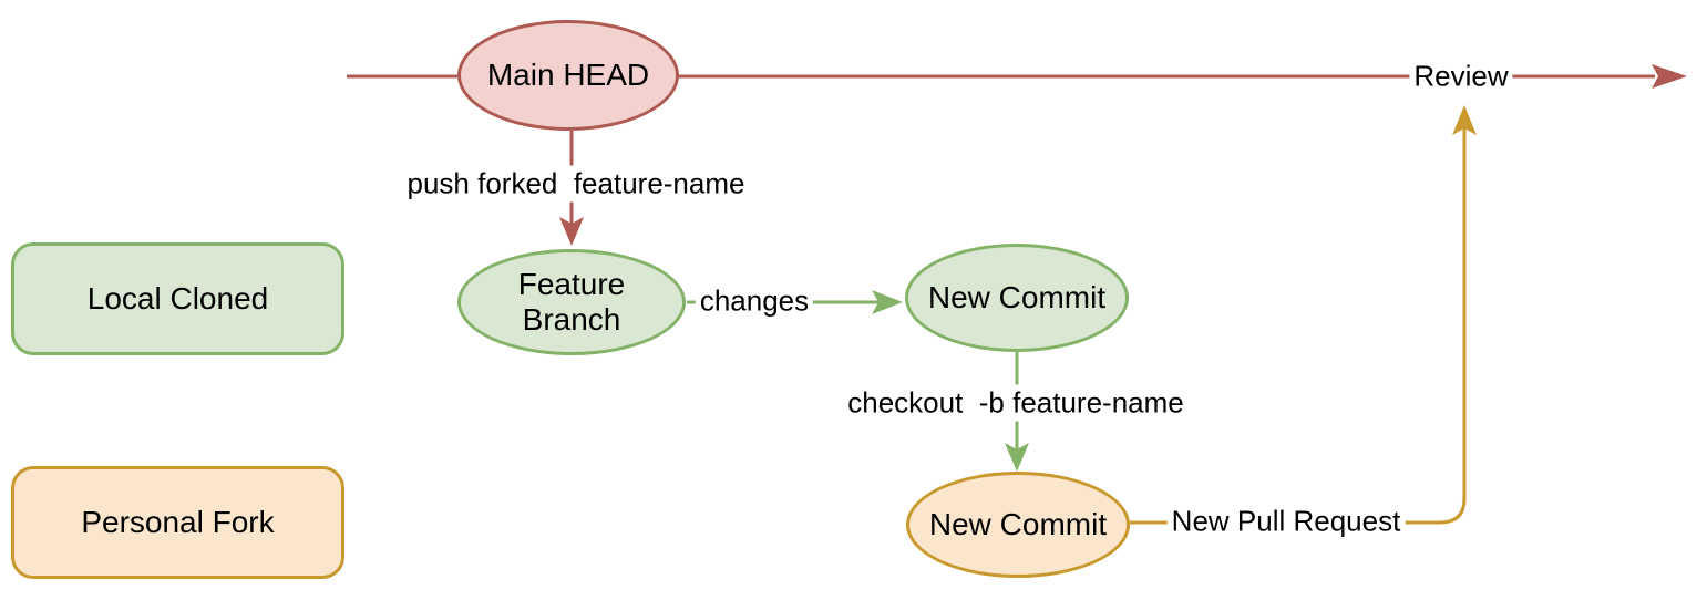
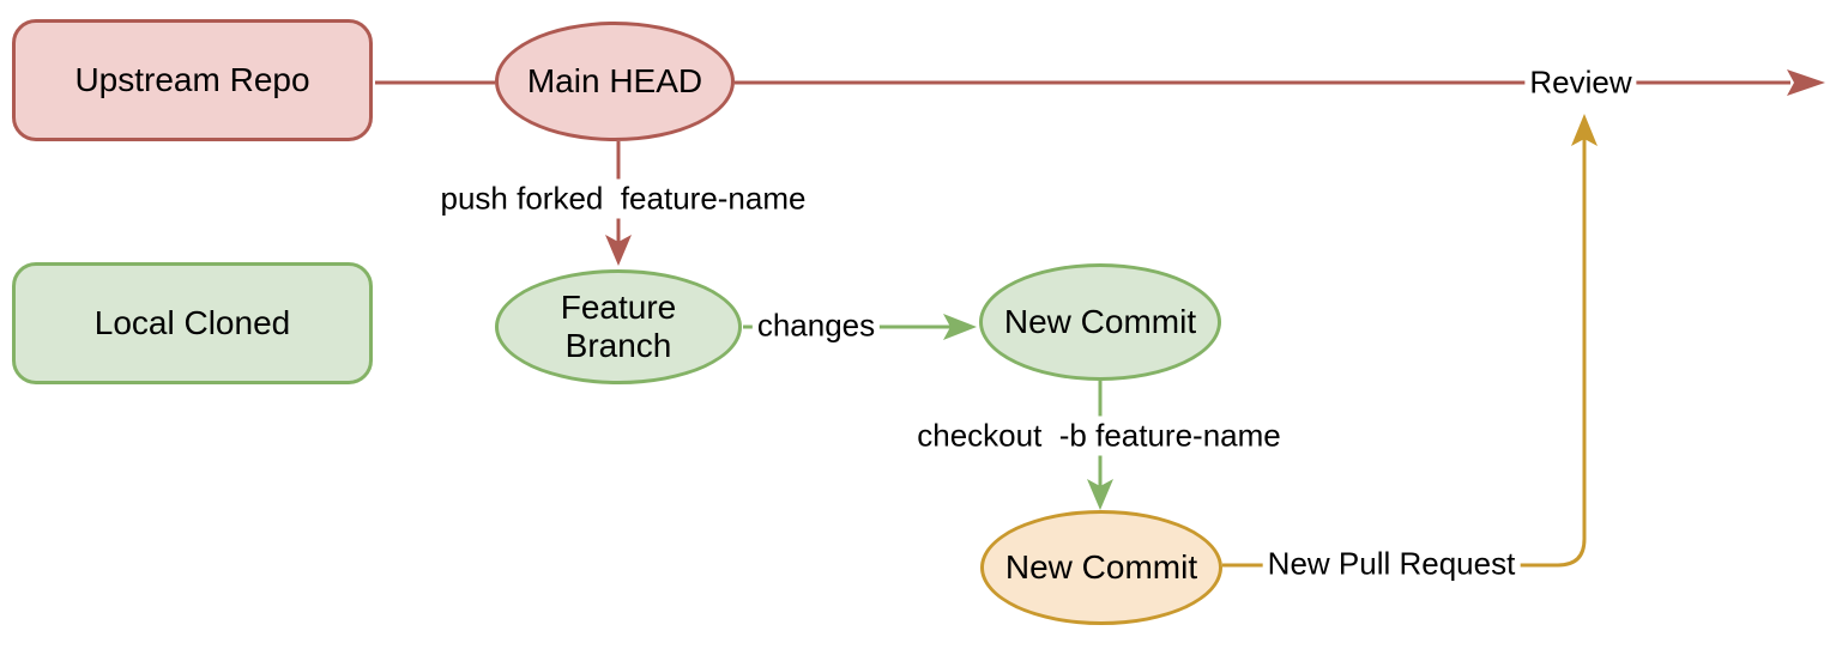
+ Upstream Repo
  Local Cloned
- Personal Fork
  Main HEAD
  Feature Branch
  New Commit
  New Commit
  push forked feature-name
  changes
  checkout -b feature-name
  New Pull Request
  Review
